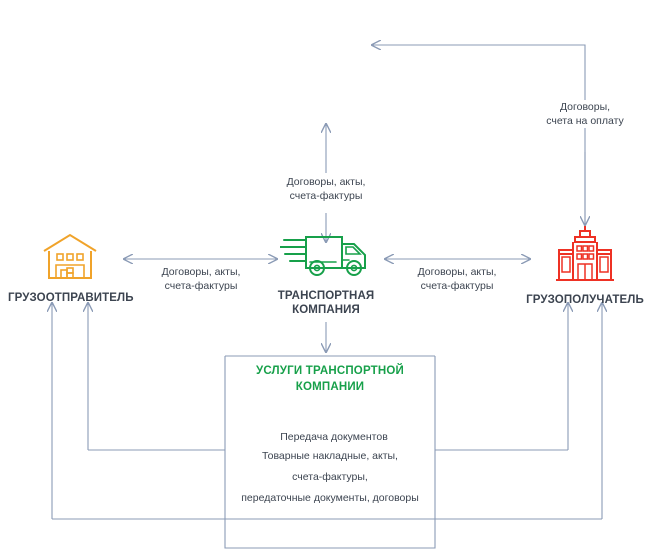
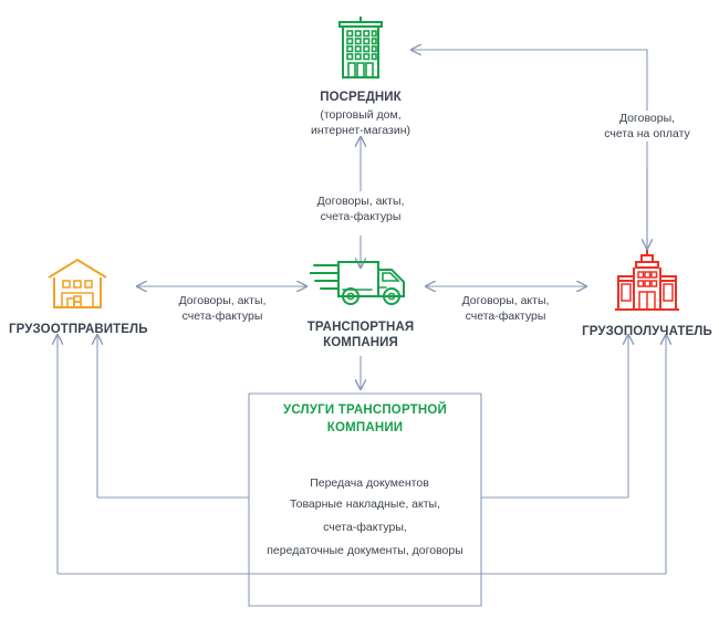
+ ПОСРЕДНИК
+ (торговый дом,
+ интернет-магазин)
  ГРУЗООТПРАВИТЕЛЬ
  ТРАНСПОРТНАЯ
  КОМПАНИЯ
  ГРУЗОПОЛУЧАТЕЛЬ
  Договоры, акты,
  счета-фактуры
  Договоры, акты,
  счета-фактуры
  Договоры, акты,
  счета-фактуры
  Договоры,
  счета на оплату
  УСЛУГИ ТРАНСПОРТНОЙ
  КОМПАНИИ
  Передача документов
  Товарные накладные, акты,
  счета-фактуры,
  передаточные документы, договоры
